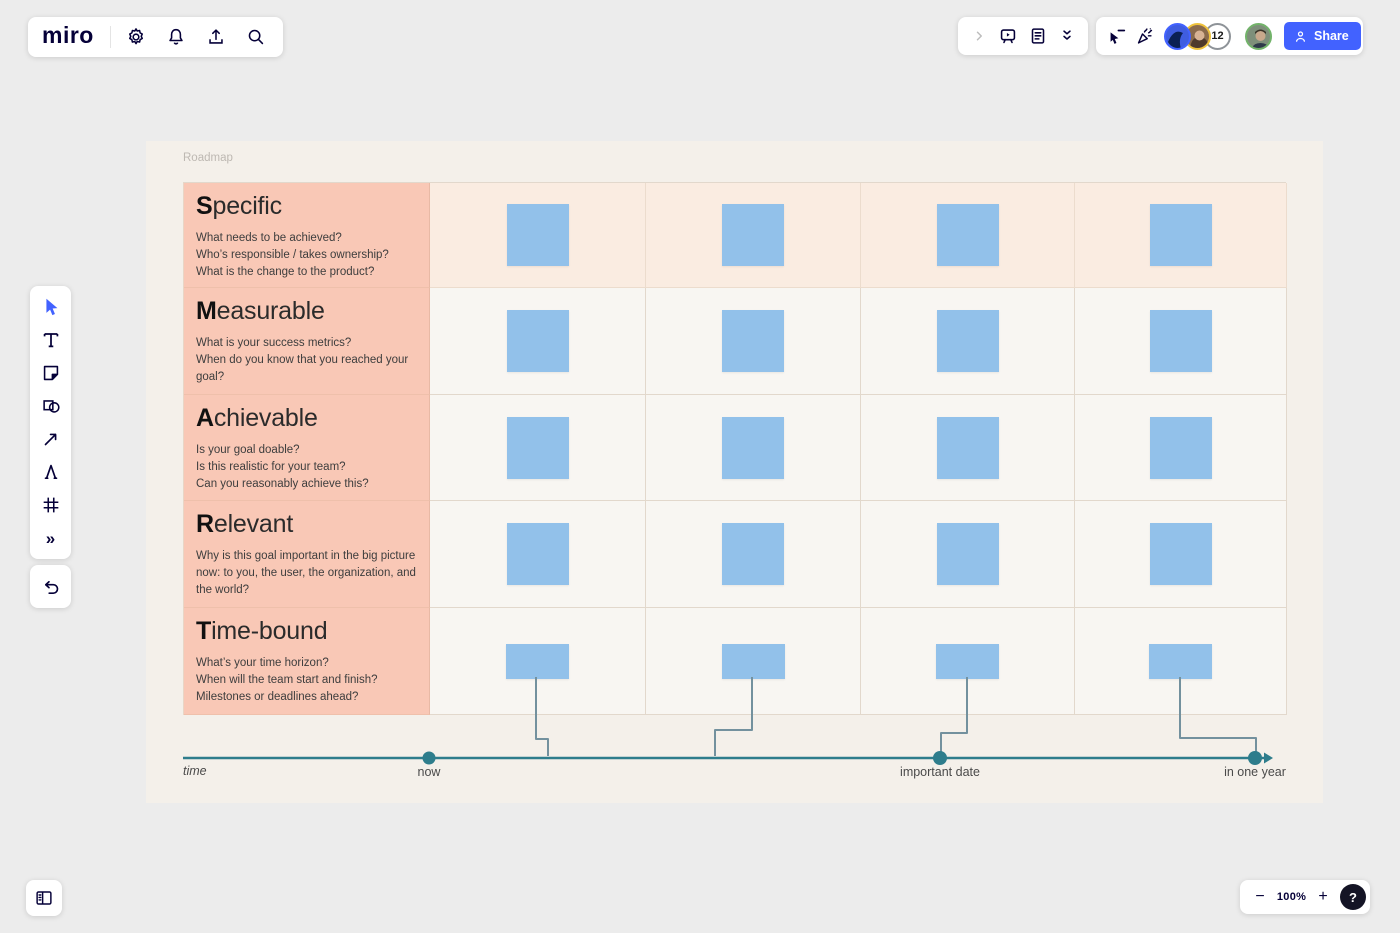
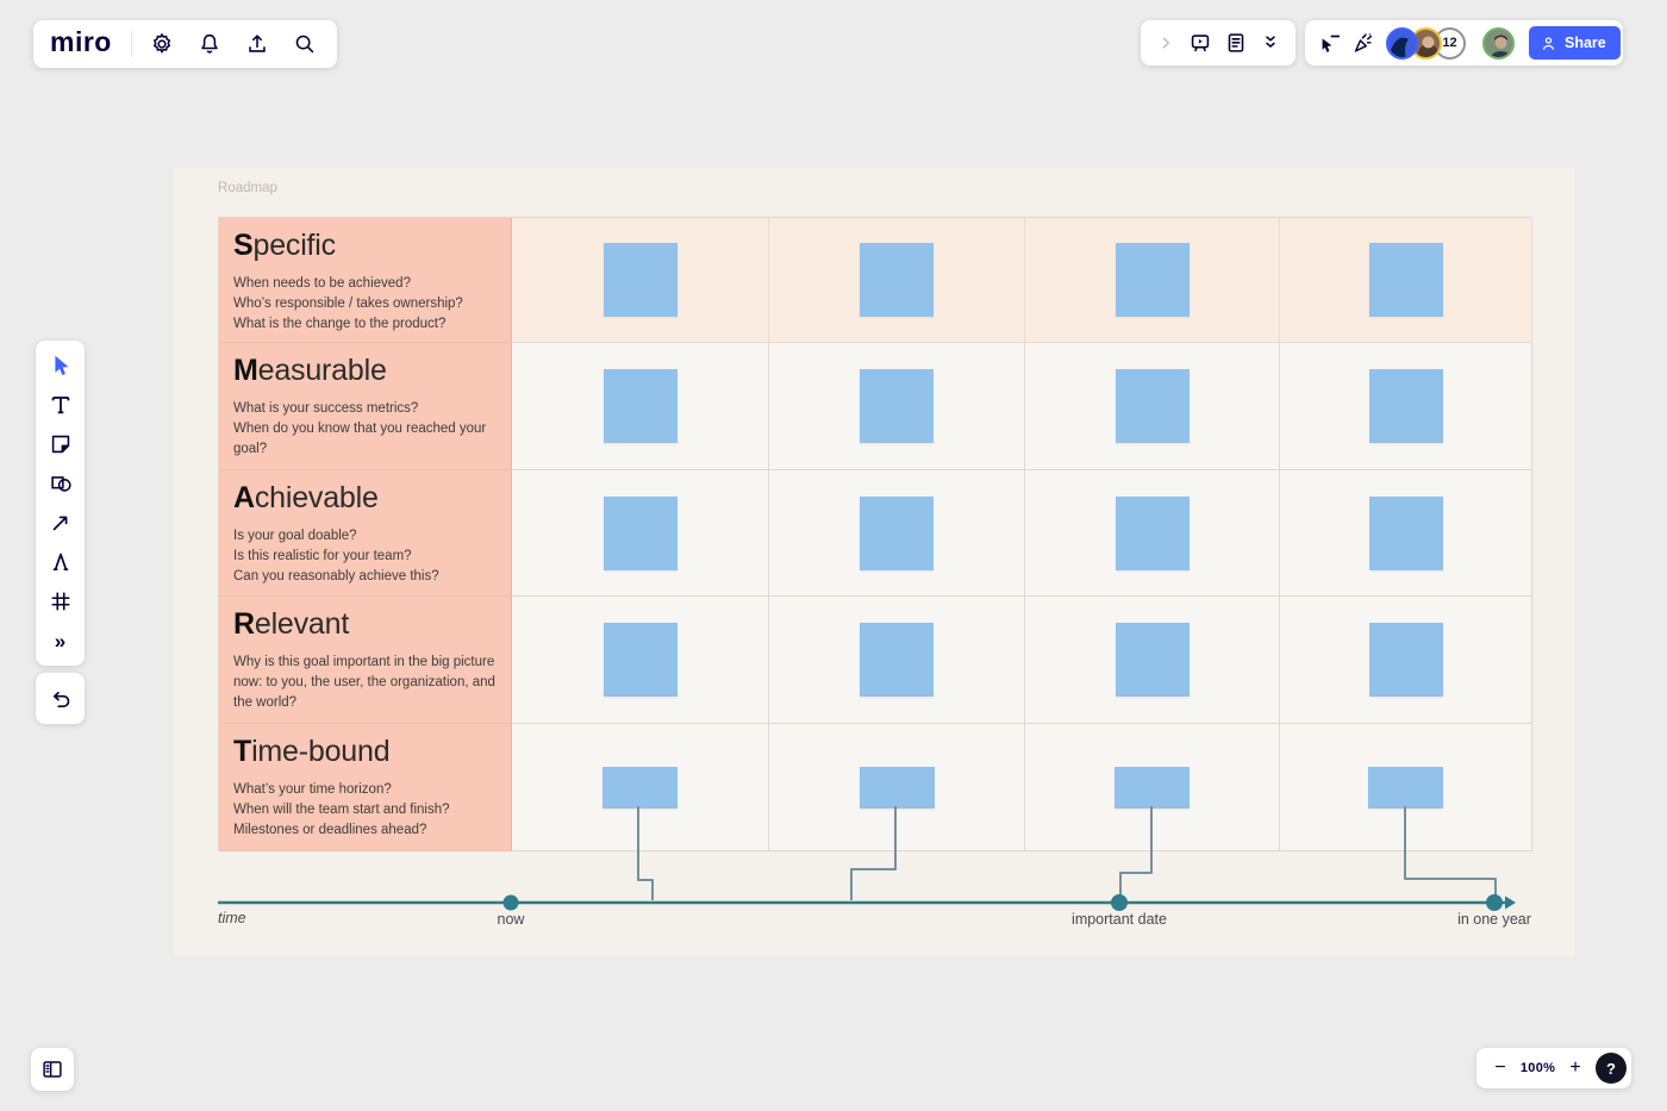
  Roadmap
  Specific
- What needs to be achieved?
+ When needs to be achieved?
  Who’s responsible / takes ownership?
  What is the change to the product?
  Measurable
  What is your success metrics?
  When do you know that you reached your goal?
  Achievable
  Is your goal doable?
  Is this realistic for your team?
  Can you reasonably achieve this?
  Relevant
  Why is this goal important in the big picture now: to you, the user, the organization, and the world?
  Time-bound
  What’s your time horizon?
  When will the team start and finish?
  Milestones or deadlines ahead?
  time
  now
  important date
  in one year
  miro
  12
  Share
  »
  −
  100%
  +
  ?
